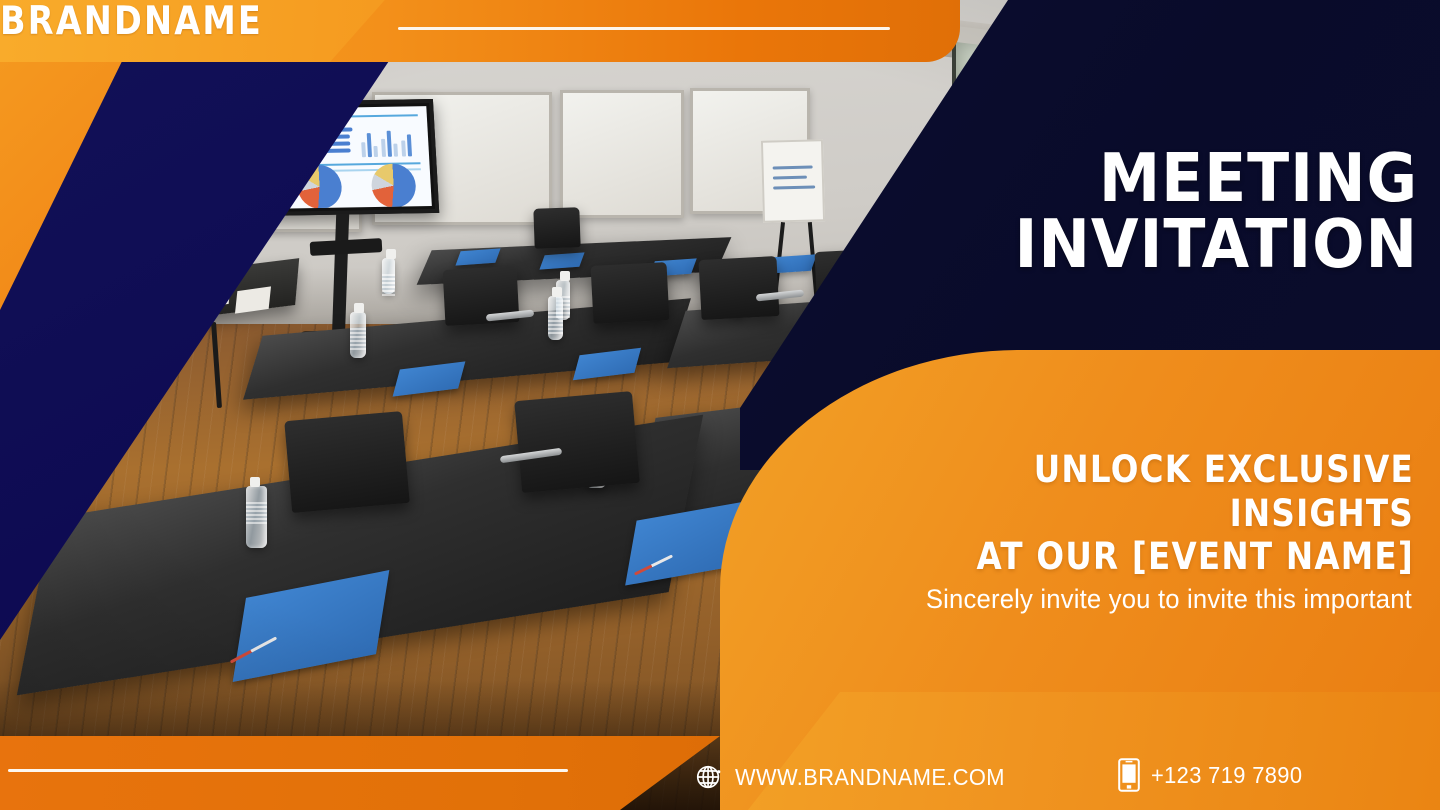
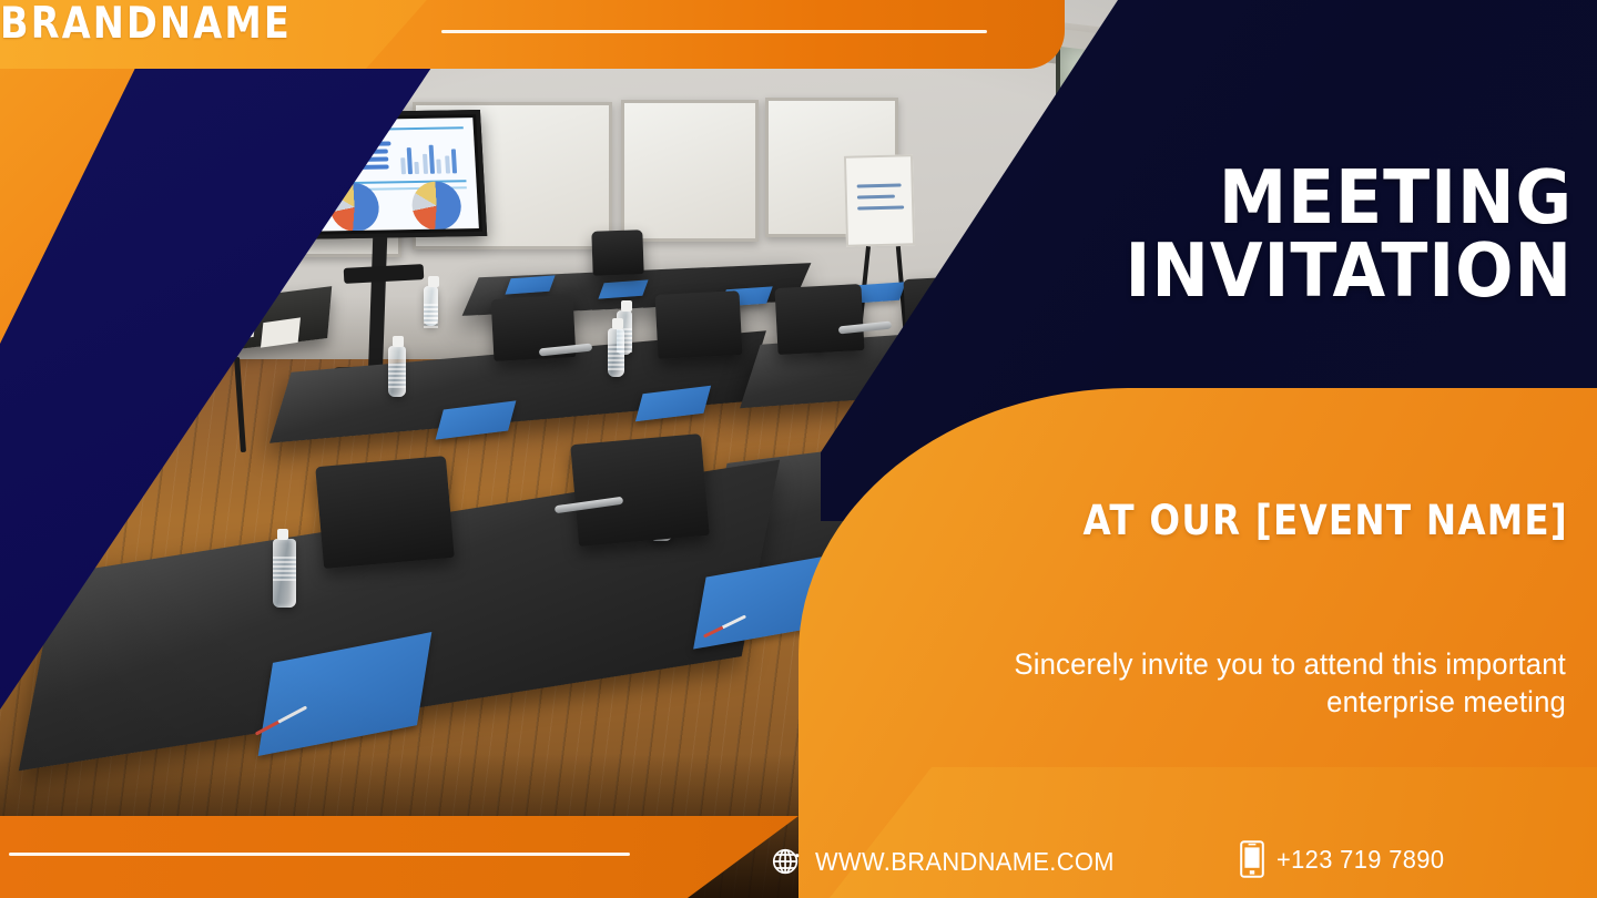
  BRANDNAME
  MEETING
  INVITATION
- UNLOCK EXCLUSIVE INSIGHTS
  AT OUR [EVENT NAME]
- Sincerely invite you to invite this important
+ Sincerely invite you to attend this important
+ enterprise meeting
  WWW.BRANDNAME.COM
  +123 719 7890
